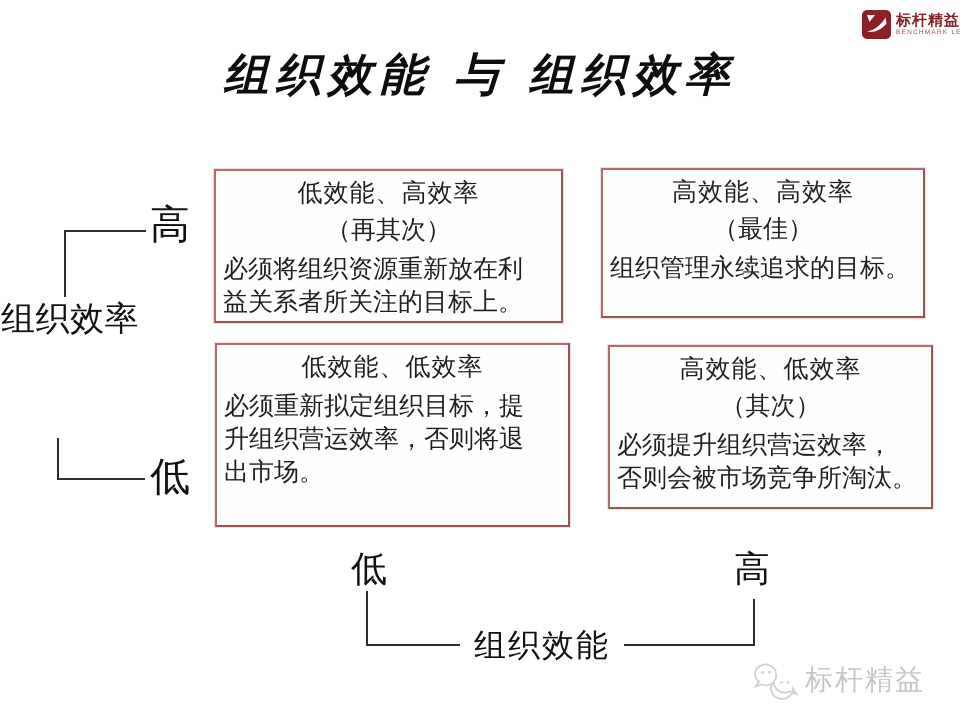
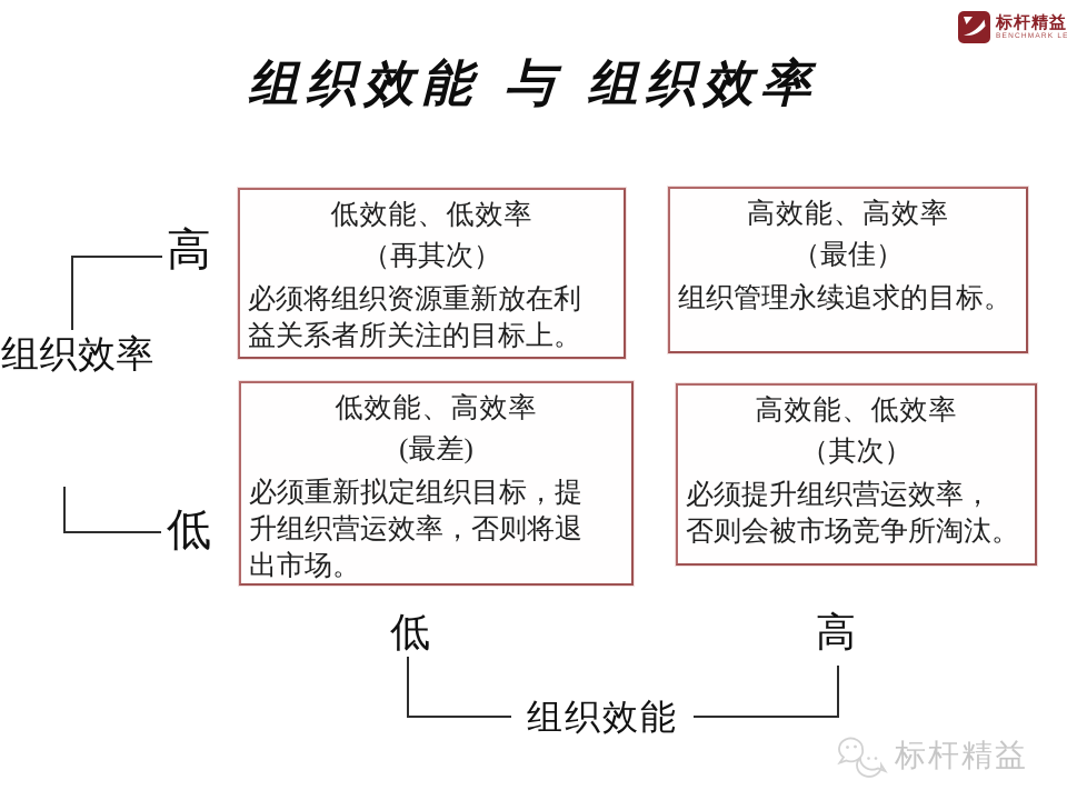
  组织效能 与 组织效率
  标杆精益
- 低效能、高效率
+ 低效能、低效率
  （再其次）
  必须将组织资源重新放在利
  益关系者所关注的目标上。
  高效能、高效率
  （最佳）
  组织管理永续追求的目标。
- 低效能、低效率
+ 低效能、高效率
+ (最差)
  必须重新拟定组织目标，提
  升组织营运效率，否则将退
  出市场。
  高效能、低效率
  （其次）
  必须提升组织营运效率，
  否则会被市场竞争所淘汰。
  高
  低
  组织效率
  低
  高
  组织效能
  标杆精益
